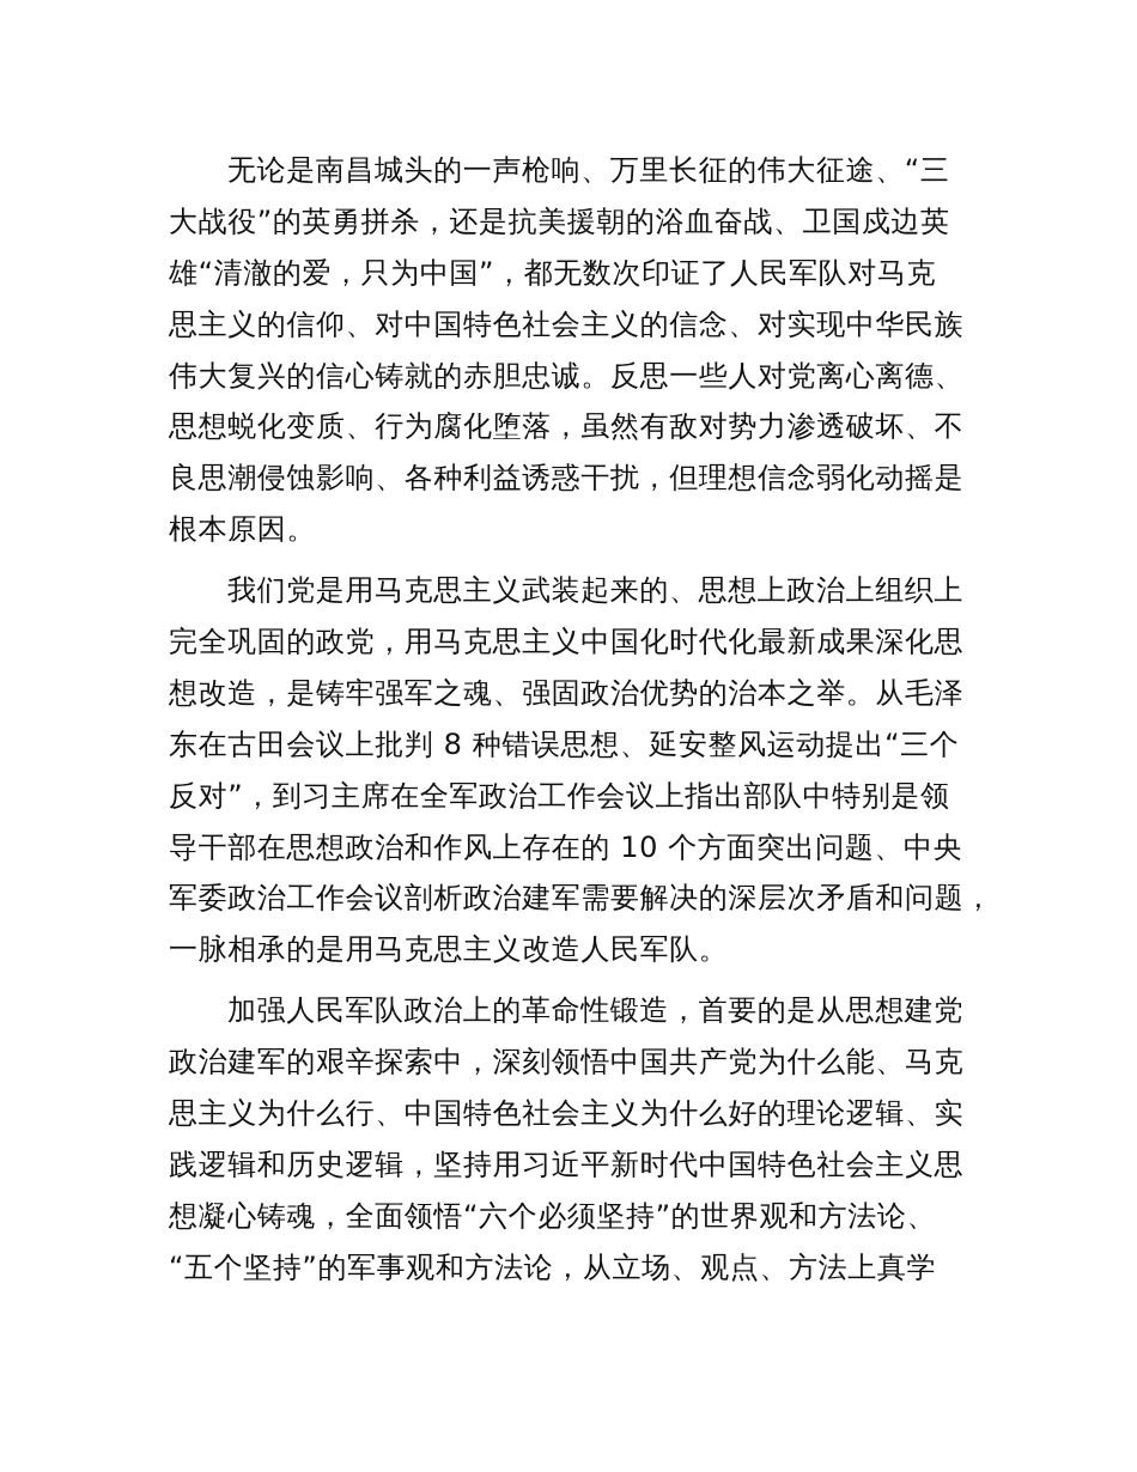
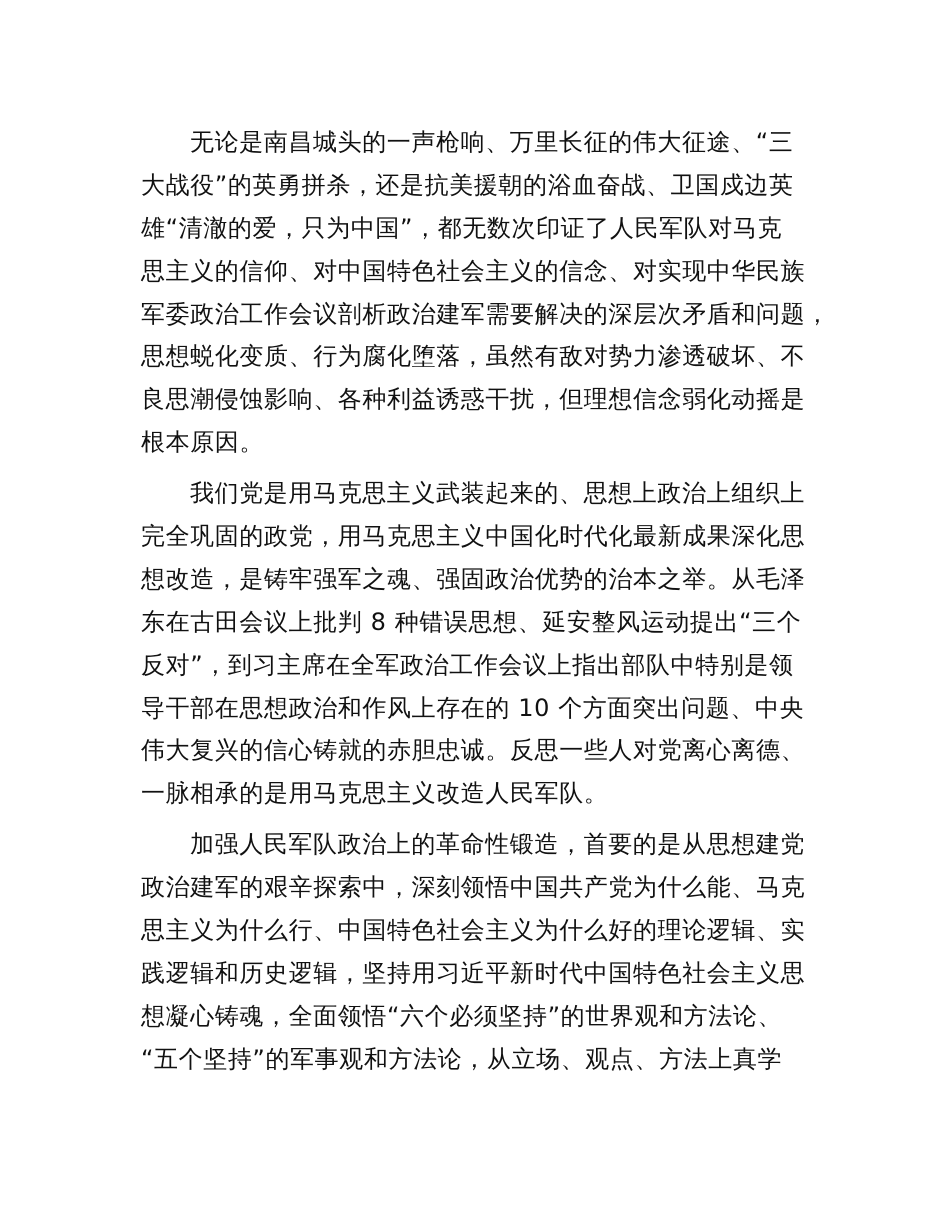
  无论是南昌城头的一声枪响、万里长征的伟大征途、“三
  大战役”的英勇拼杀，还是抗美援朝的浴血奋战、卫国戍边英
  雄“清澈的爱，只为中国”，都无数次印证了人民军队对马克
  思主义的信仰、对中国特色社会主义的信念、对实现中华民族
- 伟大复兴的信心铸就的赤胆忠诚。反思一些人对党离心离德、
+ 军委政治工作会议剖析政治建军需要解决的深层次矛盾和问题，
  思想蜕化变质、行为腐化堕落，虽然有敌对势力渗透破坏、不
  良思潮侵蚀影响、各种利益诱惑干扰，但理想信念弱化动摇是
  根本原因。
  我们党是用马克思主义武装起来的、思想上政治上组织上
  完全巩固的政党，用马克思主义中国化时代化最新成果深化思
  想改造，是铸牢强军之魂、强固政治优势的治本之举。从毛泽
  东在古田会议上批判 8 种错误思想、延安整风运动提出“三个
  反对”，到习主席在全军政治工作会议上指出部队中特别是领
  导干部在思想政治和作风上存在的 10 个方面突出问题、中央
- 军委政治工作会议剖析政治建军需要解决的深层次矛盾和问题，
+ 伟大复兴的信心铸就的赤胆忠诚。反思一些人对党离心离德、
  一脉相承的是用马克思主义改造人民军队。
  加强人民军队政治上的革命性锻造，首要的是从思想建党
  政治建军的艰辛探索中，深刻领悟中国共产党为什么能、马克
  思主义为什么行、中国特色社会主义为什么好的理论逻辑、实
  践逻辑和历史逻辑，坚持用习近平新时代中国特色社会主义思
  想凝心铸魂，全面领悟“六个必须坚持”的世界观和方法论、
  “五个坚持”的军事观和方法论，从立场、观点、方法上真学
